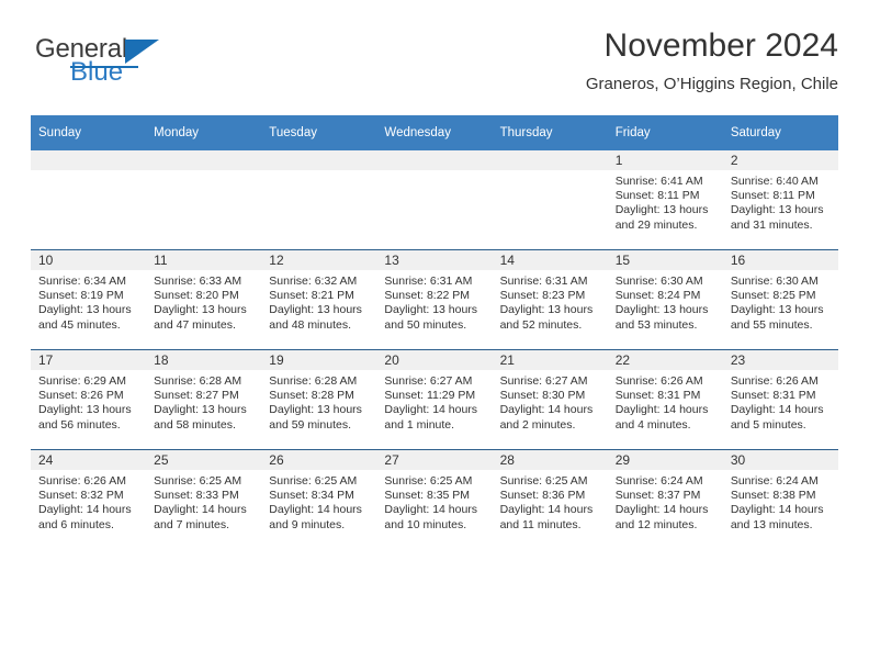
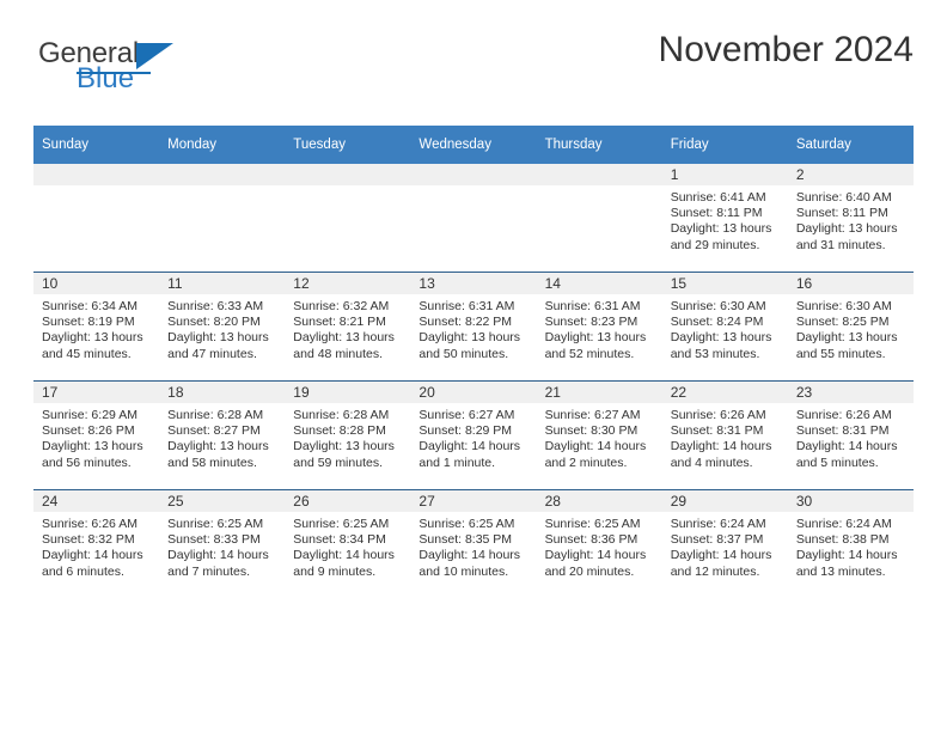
  General
  Blue
  November 2024
- Graneros, O’Higgins Region, Chile
  Sunday	Monday	Tuesday	Wednesday	Thursday	Friday	Saturday
  					1Sunrise: 6:41 AMSunset: 8:11 PMDaylight: 13 hoursand 29 minutes.	2Sunrise: 6:40 AMSunset: 8:11 PMDaylight: 13 hoursand 31 minutes.
  10Sunrise: 6:34 AMSunset: 8:19 PMDaylight: 13 hoursand 45 minutes.	11Sunrise: 6:33 AMSunset: 8:20 PMDaylight: 13 hoursand 47 minutes.	12Sunrise: 6:32 AMSunset: 8:21 PMDaylight: 13 hoursand 48 minutes.	13Sunrise: 6:31 AMSunset: 8:22 PMDaylight: 13 hoursand 50 minutes.	14Sunrise: 6:31 AMSunset: 8:23 PMDaylight: 13 hoursand 52 minutes.	15Sunrise: 6:30 AMSunset: 8:24 PMDaylight: 13 hoursand 53 minutes.	16Sunrise: 6:30 AMSunset: 8:25 PMDaylight: 13 hoursand 55 minutes.
- 17Sunrise: 6:29 AMSunset: 8:26 PMDaylight: 13 hoursand 56 minutes.	18Sunrise: 6:28 AMSunset: 8:27 PMDaylight: 13 hoursand 58 minutes.	19Sunrise: 6:28 AMSunset: 8:28 PMDaylight: 13 hoursand 59 minutes.	20Sunrise: 6:27 AMSunset: 11:29 PMDaylight: 14 hoursand 1 minute.	21Sunrise: 6:27 AMSunset: 8:30 PMDaylight: 14 hoursand 2 minutes.	22Sunrise: 6:26 AMSunset: 8:31 PMDaylight: 14 hoursand 4 minutes.	23Sunrise: 6:26 AMSunset: 8:31 PMDaylight: 14 hoursand 5 minutes.
+ 17Sunrise: 6:29 AMSunset: 8:26 PMDaylight: 13 hoursand 56 minutes.	18Sunrise: 6:28 AMSunset: 8:27 PMDaylight: 13 hoursand 58 minutes.	19Sunrise: 6:28 AMSunset: 8:28 PMDaylight: 13 hoursand 59 minutes.	20Sunrise: 6:27 AMSunset: 8:29 PMDaylight: 14 hoursand 1 minute.	21Sunrise: 6:27 AMSunset: 8:30 PMDaylight: 14 hoursand 2 minutes.	22Sunrise: 6:26 AMSunset: 8:31 PMDaylight: 14 hoursand 4 minutes.	23Sunrise: 6:26 AMSunset: 8:31 PMDaylight: 14 hoursand 5 minutes.
- 24Sunrise: 6:26 AMSunset: 8:32 PMDaylight: 14 hoursand 6 minutes.	25Sunrise: 6:25 AMSunset: 8:33 PMDaylight: 14 hoursand 7 minutes.	26Sunrise: 6:25 AMSunset: 8:34 PMDaylight: 14 hoursand 9 minutes.	27Sunrise: 6:25 AMSunset: 8:35 PMDaylight: 14 hoursand 10 minutes.	28Sunrise: 6:25 AMSunset: 8:36 PMDaylight: 14 hoursand 11 minutes.	29Sunrise: 6:24 AMSunset: 8:37 PMDaylight: 14 hoursand 12 minutes.	30Sunrise: 6:24 AMSunset: 8:38 PMDaylight: 14 hoursand 13 minutes.
+ 24Sunrise: 6:26 AMSunset: 8:32 PMDaylight: 14 hoursand 6 minutes.	25Sunrise: 6:25 AMSunset: 8:33 PMDaylight: 14 hoursand 7 minutes.	26Sunrise: 6:25 AMSunset: 8:34 PMDaylight: 14 hoursand 9 minutes.	27Sunrise: 6:25 AMSunset: 8:35 PMDaylight: 14 hoursand 10 minutes.	28Sunrise: 6:25 AMSunset: 8:36 PMDaylight: 14 hoursand 20 minutes.	29Sunrise: 6:24 AMSunset: 8:37 PMDaylight: 14 hoursand 12 minutes.	30Sunrise: 6:24 AMSunset: 8:38 PMDaylight: 14 hoursand 13 minutes.
